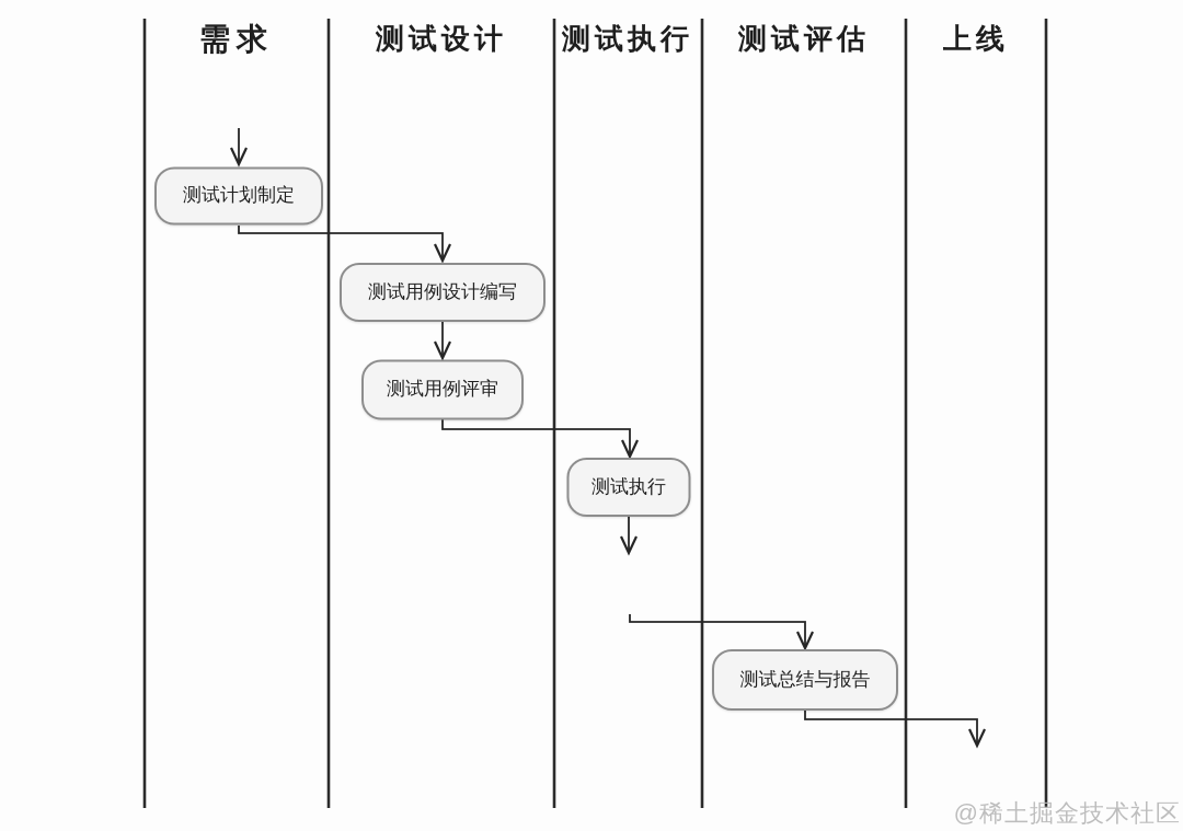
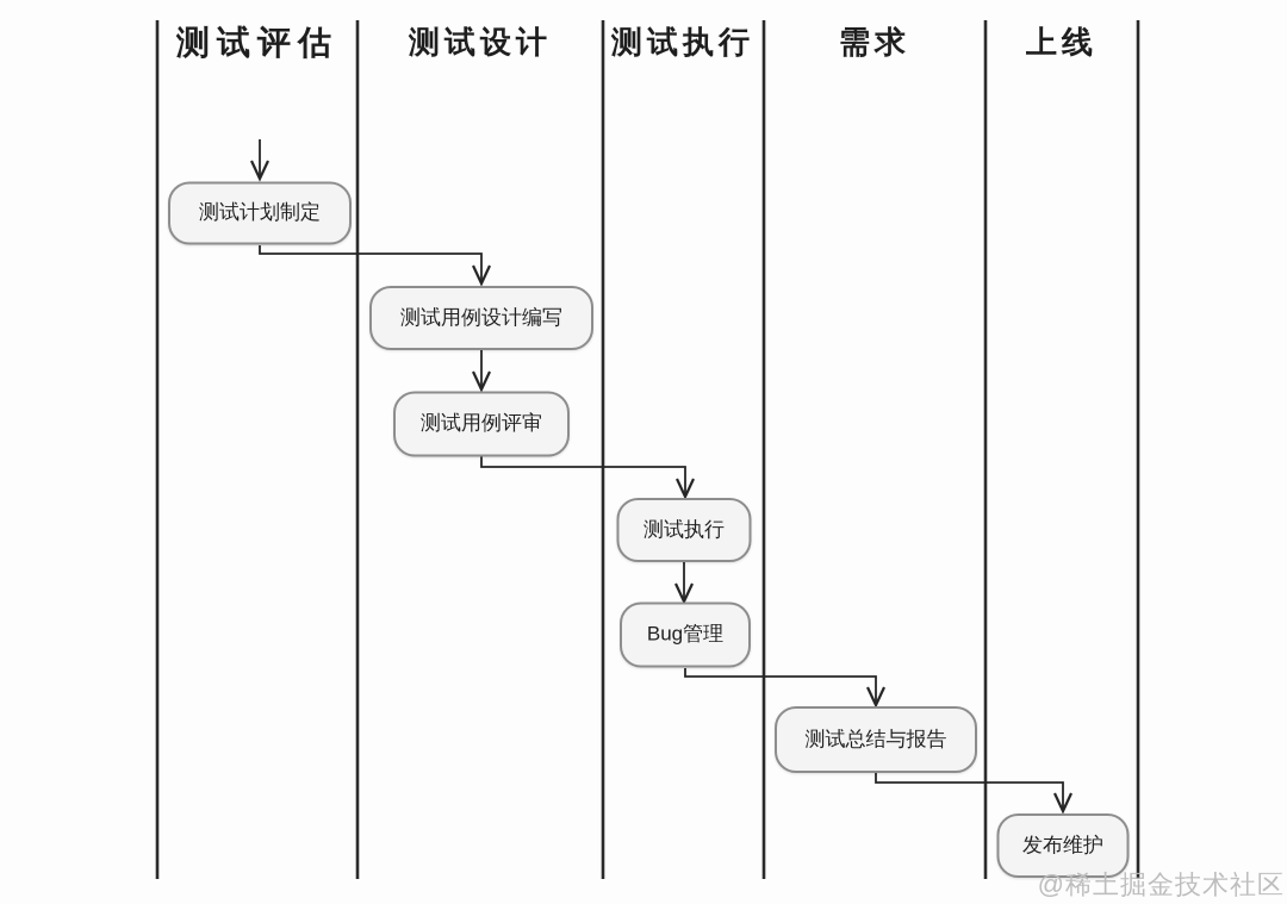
- 需求
+ 测试评估
  测试设计
  测试执行
- 测试评估
+ 需求
  上线
  测试计划制定
  测试用例设计编写
  测试用例评审
  测试执行
+ Bug管理
  测试总结与报告
+ 发布维护
  @稀土掘金技术社区
